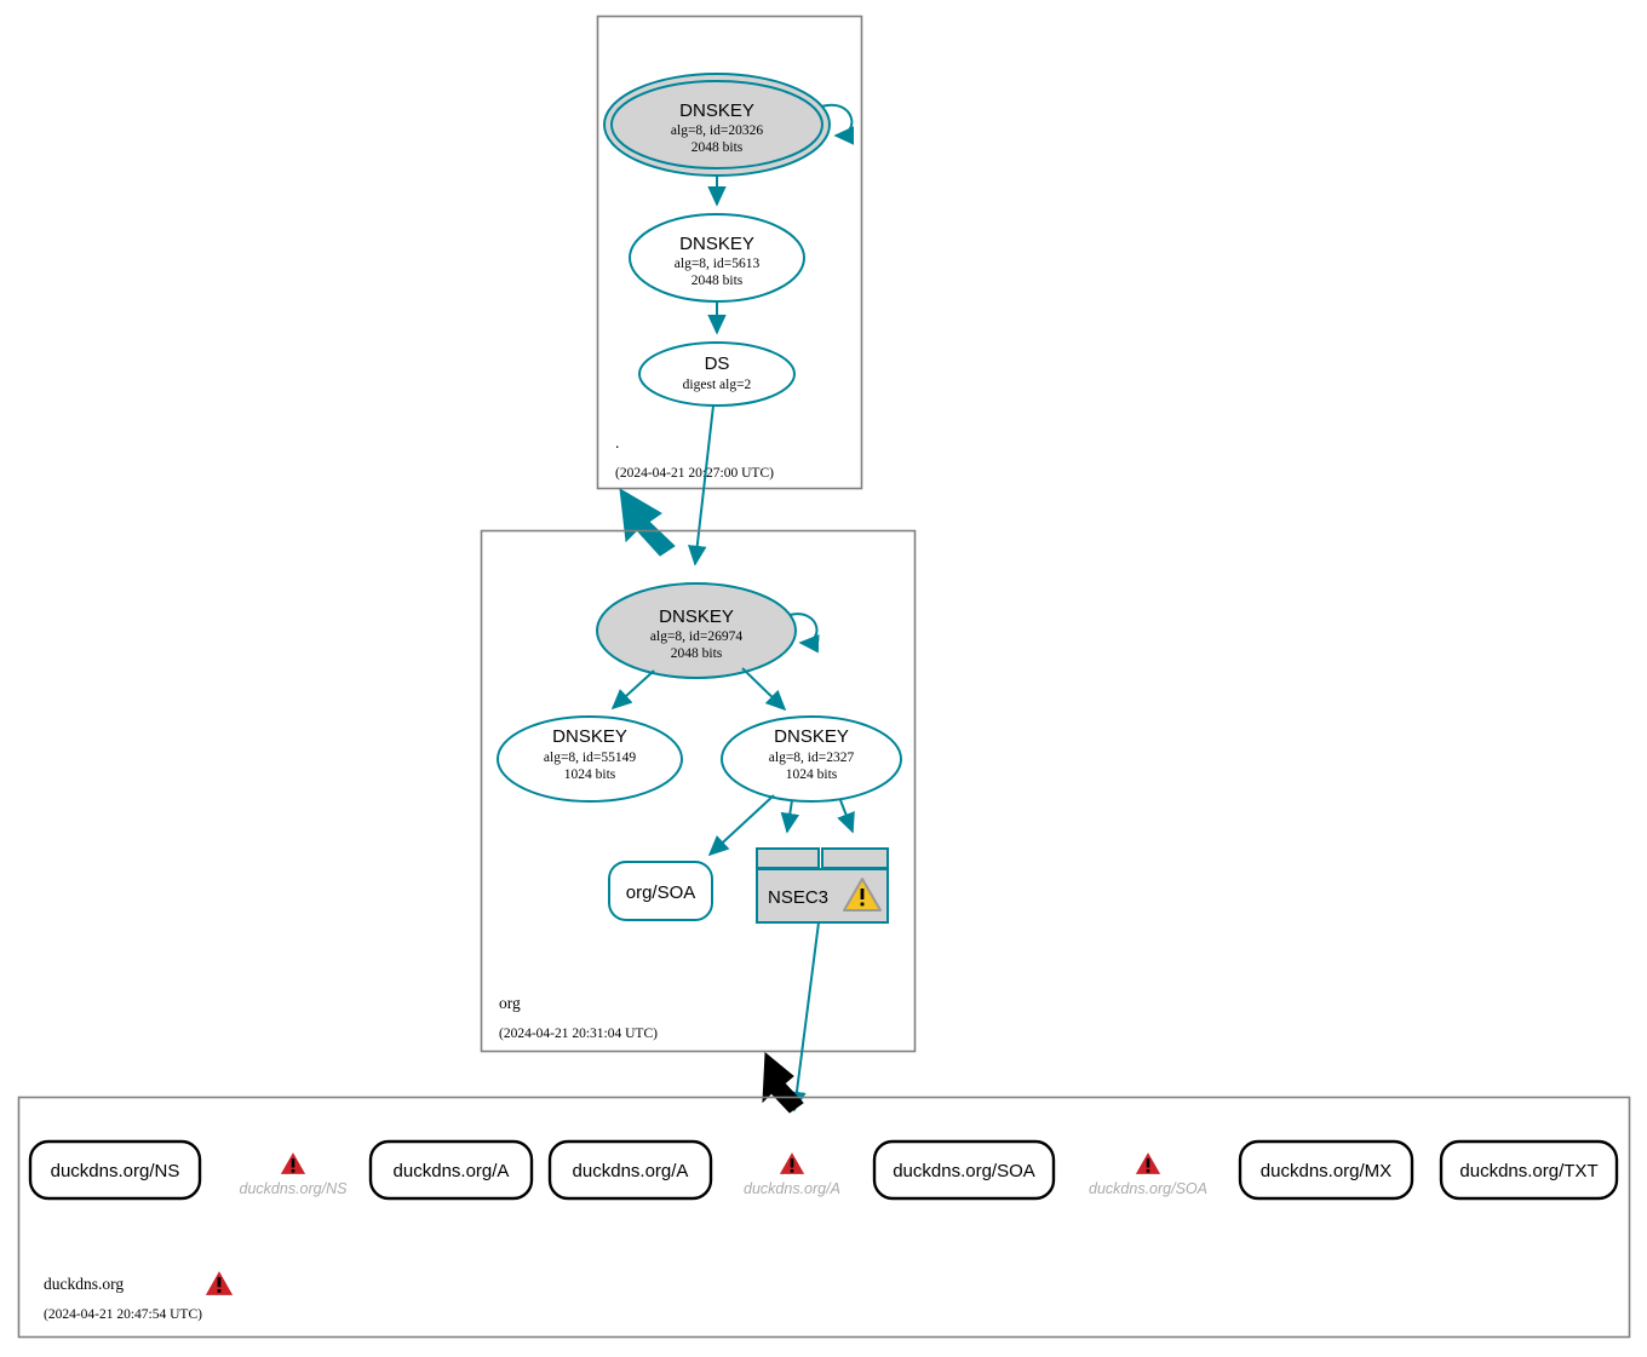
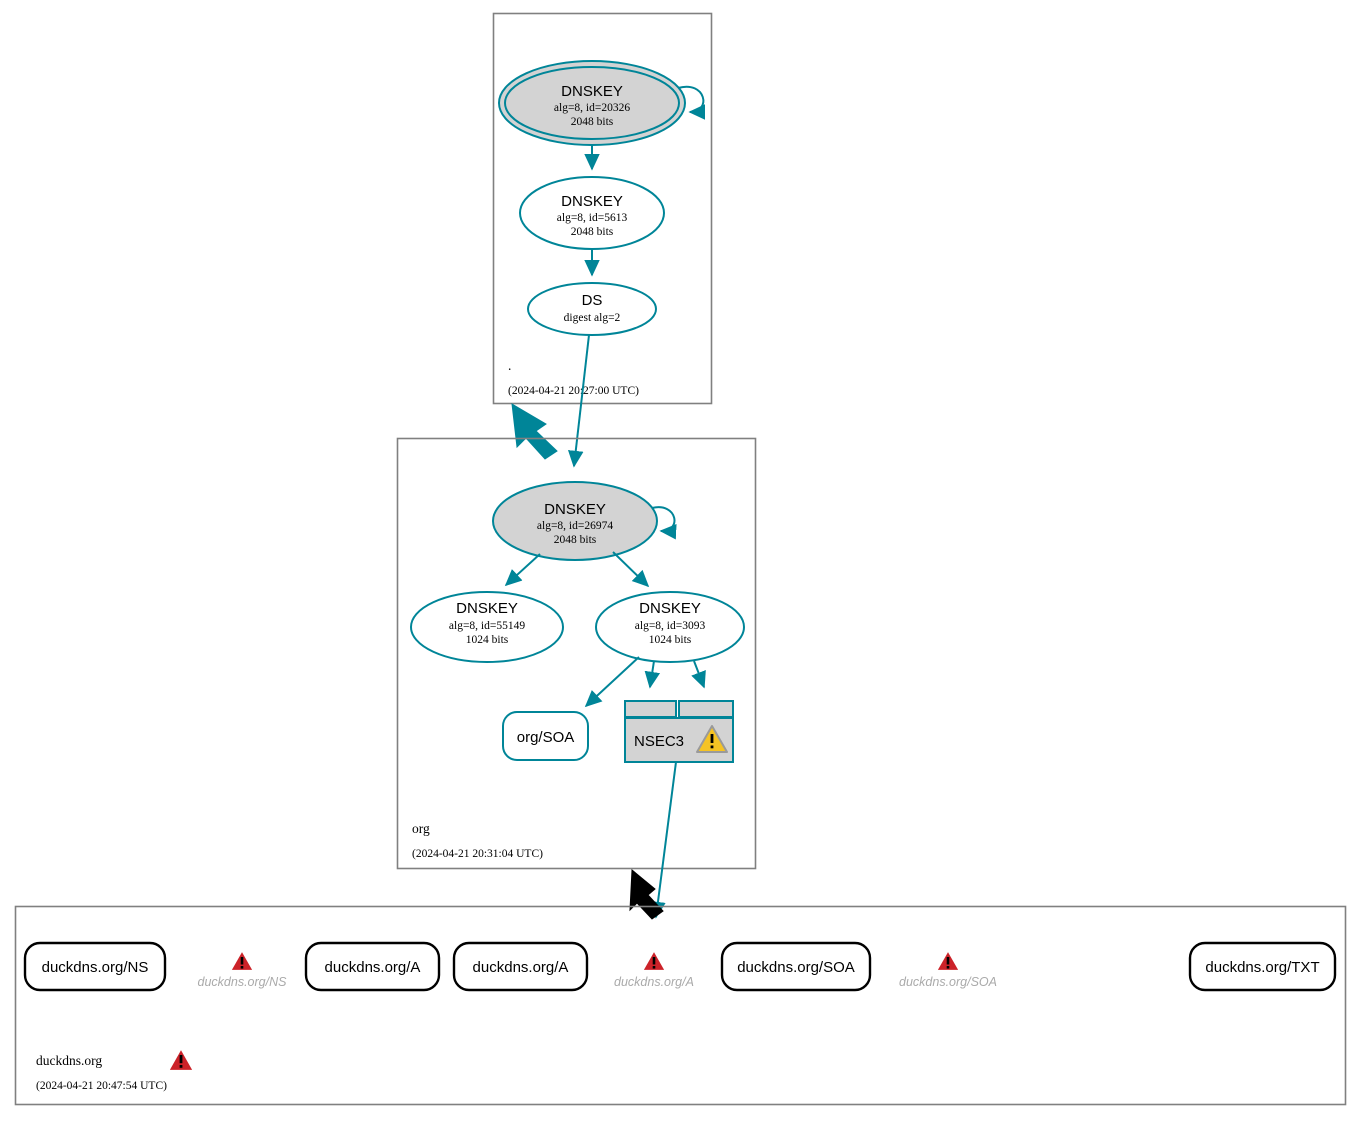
  .
  (2024-04-21 20:27:00 UTC)
  DNSKEY
  alg=8, id=20326
  2048 bits
  DNSKEY
  alg=8, id=5613
  2048 bits
  DS
  digest alg=2
  org
  (2024-04-21 20:31:04 UTC)
  DNSKEY
  alg=8, id=26974
  2048 bits
  DNSKEY
  alg=8, id=55149
  1024 bits
  DNSKEY
- alg=8, id=2327
+ alg=8, id=3093
  1024 bits
  org/SOA
  NSEC3
  duckdns.org/NS
  duckdns.org/NS
  duckdns.org/A
  duckdns.org/A
  duckdns.org/A
  duckdns.org/SOA
  duckdns.org/SOA
- duckdns.org/MX
  duckdns.org/TXT
  duckdns.org
  (2024-04-21 20:47:54 UTC)
